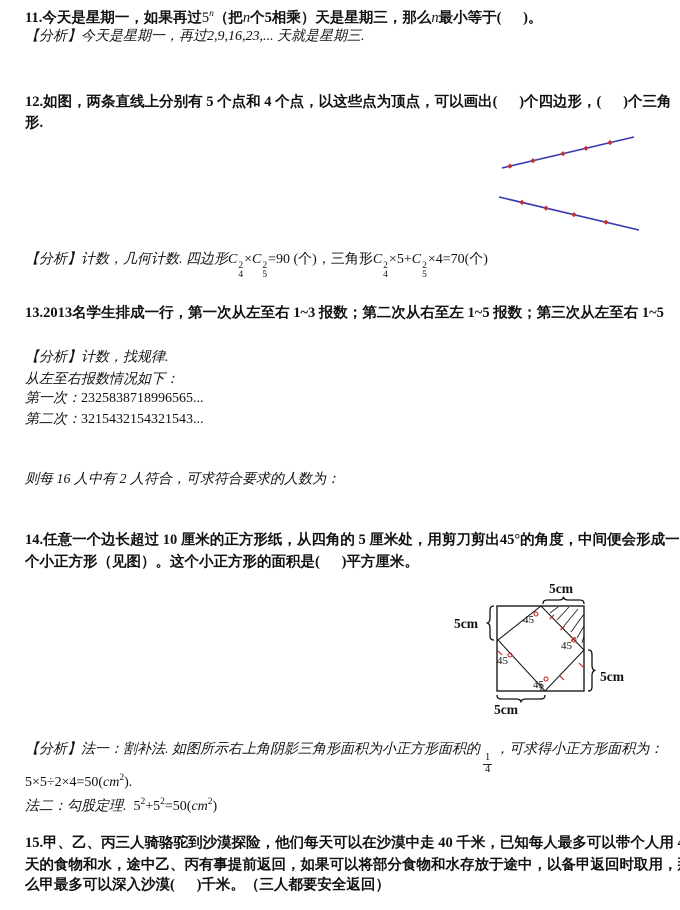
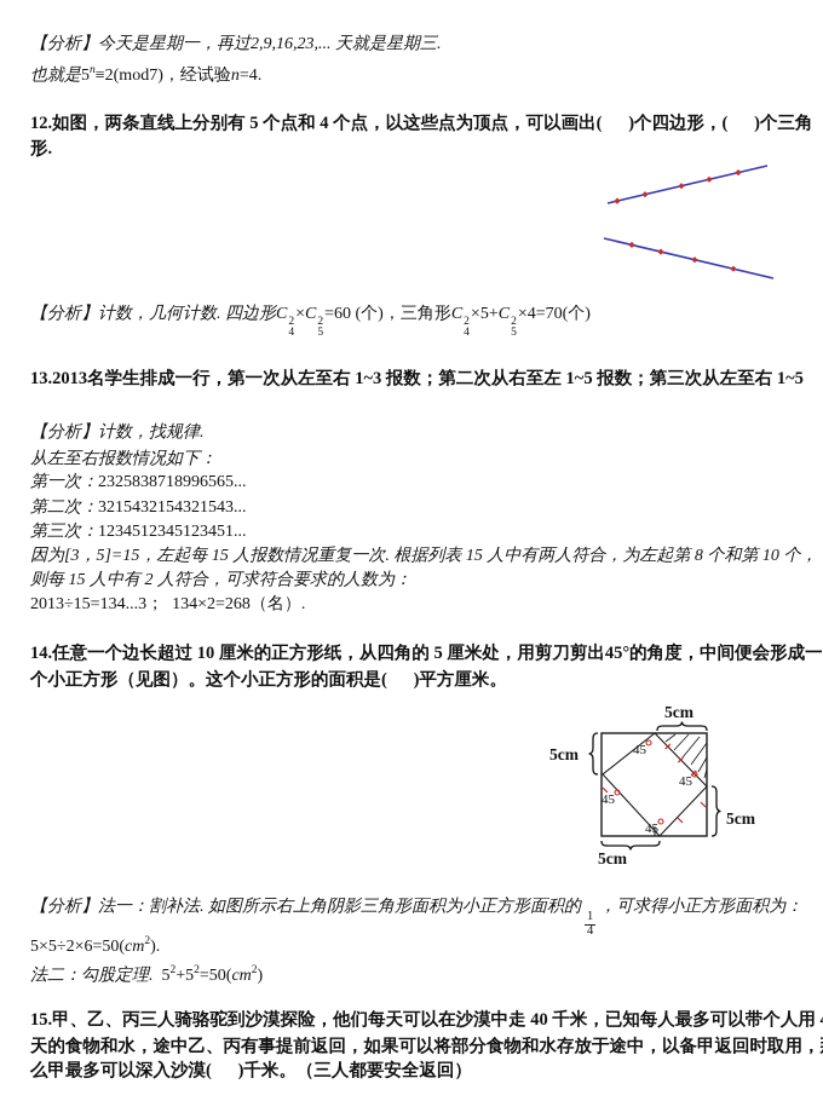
- 11.今天是星期一，如果再过5n（把n个5相乘）天是星期三，那么n最小等于( )。
  【分析】今天是星期一，再过2,9,16,23,... 天就是星期三.
+ 也就是5n≡2(mod7)，经试验n=4.
  12.如图，两条直线上分别有 5 个点和 4 个点，以这些点为顶点，可以画出( )个四边形，( )个三角
  形.
  【分析】计数，几何计数. 四边形C
  2
  4
  ×C
  2
  5
- =90 (个)，三角形C
+ =60 (个)，三角形C
  2
  4
  ×5+C
  2
  5
  ×4=70(个)
  13.2013名学生排成一行，第一次从左至右 1~3 报数；第二次从右至左 1~5 报数；第三次从左至右 1~5
  【分析】计数，找规律.
  从左至右报数情况如下：
  第一次：2325838718996565...
  第二次：3215432154321543...
+ 第三次：1234512345123451...
+ 因为[3，5]=15，左起每 15 人报数情况重复一次. 根据列表 15 人中有两人符合，为左起第 8 个和第 10 个，
- 则每 16 人中有 2 人符合，可求符合要求的人数为：
+ 则每 15 人中有 2 人符合，可求符合要求的人数为：
+ 2013÷15=134...3； 134×2=268（名）.
  14.任意一个边长超过 10 厘米的正方形纸，从四角的 5 厘米处，用剪刀剪出45°的角度，中间便会形成一
  个小正方形（见图）。这个小正方形的面积是( )平方厘米。
  45
  45
  45
  45
  5cm
  5cm
  5cm
  5cm
  【分析】法一：割补法. 如图所示右上角阴影三角形面积为小正方形面积的
  1
  4
  ，可求得小正方形面积为：
- 5×5÷2×4=50(cm2).
+ 5×5÷2×6=50(cm2).
  法二：勾股定理. 52+52=50(cm2)
  15.甲、乙、丙三人骑骆驼到沙漠探险，他们每天可以在沙漠中走 40 千米，已知每人最多可以带个人用
  天的食物和水，途中乙、丙有事提前返回，如果可以将部分食物和水存放于途中，以备甲返回时取用，
  么甲最多可以深入沙漠( )千米。（三人都要安全返回）
